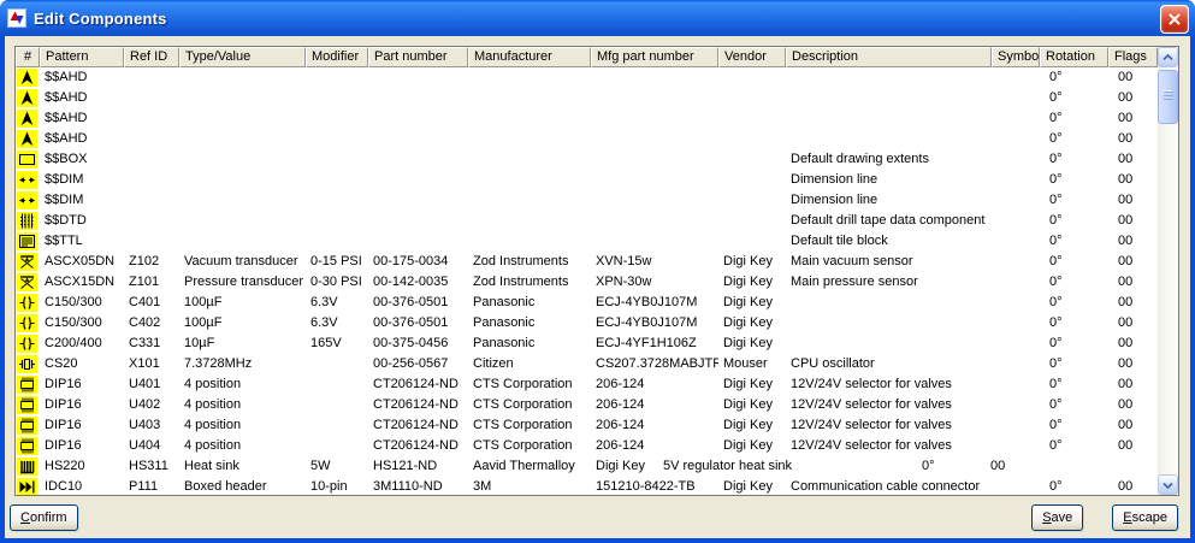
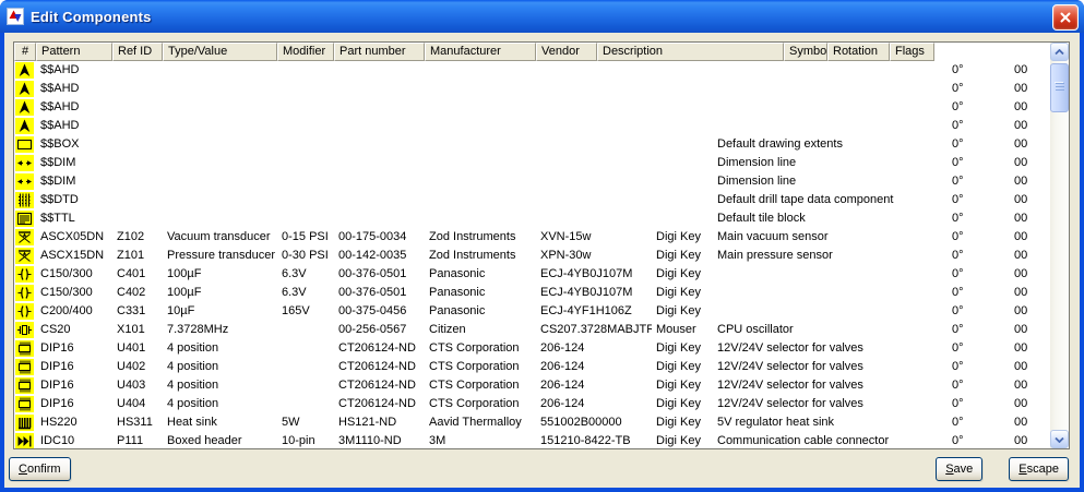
  Edit Components
  #
  Pattern
  Ref ID
  Type/Value
  Modifier
  Part number
  Manufacturer
- Mfg part number
  Vendor
  Description
  Symbo
  Rotation
  Flags
  $$AHD
  0°
  00
  $$AHD
  0°
  00
  $$AHD
  0°
  00
  $$AHD
  0°
  00
  $$BOX
  Default drawing extents
  0°
  00
  $$DIM
  Dimension line
  0°
  00
  $$DIM
  Dimension line
  0°
  00
  $$DTD
  Default drill tape data component
  0°
  00
  $$TTL
  Default tile block
  0°
  00
  ASCX05DN
  Z102
  Vacuum transducer
  0-15 PSI
  00-175-0034
  Zod Instruments
  XVN-15w
  Digi Key
  Main vacuum sensor
  0°
  00
  ASCX15DN
  Z101
  Pressure transducer
  0-30 PSI
  00-142-0035
  Zod Instruments
  XPN-30w
  Digi Key
  Main pressure sensor
  0°
  00
  C150/300
  C401
  100µF
  6.3V
  00-376-0501
  Panasonic
  ECJ-4YB0J107M
  Digi Key
  0°
  00
  C150/300
  C402
  100µF
  6.3V
  00-376-0501
  Panasonic
  ECJ-4YB0J107M
  Digi Key
  0°
  00
  C200/400
  C331
  10µF
  165V
  00-375-0456
  Panasonic
  ECJ-4YF1H106Z
  Digi Key
  0°
  00
  CS20
  X101
  7.3728MHz
  00-256-0567
  Citizen
  CS207.3728MABJTR
  Mouser
  CPU oscillator
  0°
  00
  DIP16
  U401
  4 position
  CT206124-ND
  CTS Corporation
  206-124
  Digi Key
  12V/24V selector for valves
  0°
  00
  DIP16
  U402
  4 position
  CT206124-ND
  CTS Corporation
  206-124
  Digi Key
  12V/24V selector for valves
  0°
  00
  DIP16
  U403
  4 position
  CT206124-ND
  CTS Corporation
  206-124
  Digi Key
  12V/24V selector for valves
  0°
  00
  DIP16
  U404
  4 position
  CT206124-ND
  CTS Corporation
  206-124
  Digi Key
  12V/24V selector for valves
  0°
  00
  HS220
  HS311
  Heat sink
  5W
  HS121-ND
  Aavid Thermalloy
+ 551002B00000
  Digi Key
  5V regulator heat sink
  0°
  00
  IDC10
  P111
  Boxed header
  10-pin
  3M1110-ND
  3M
  151210-8422-TB
  Digi Key
  Communication cable connector
  0°
  00
  Confirm
  Save
  Escape
